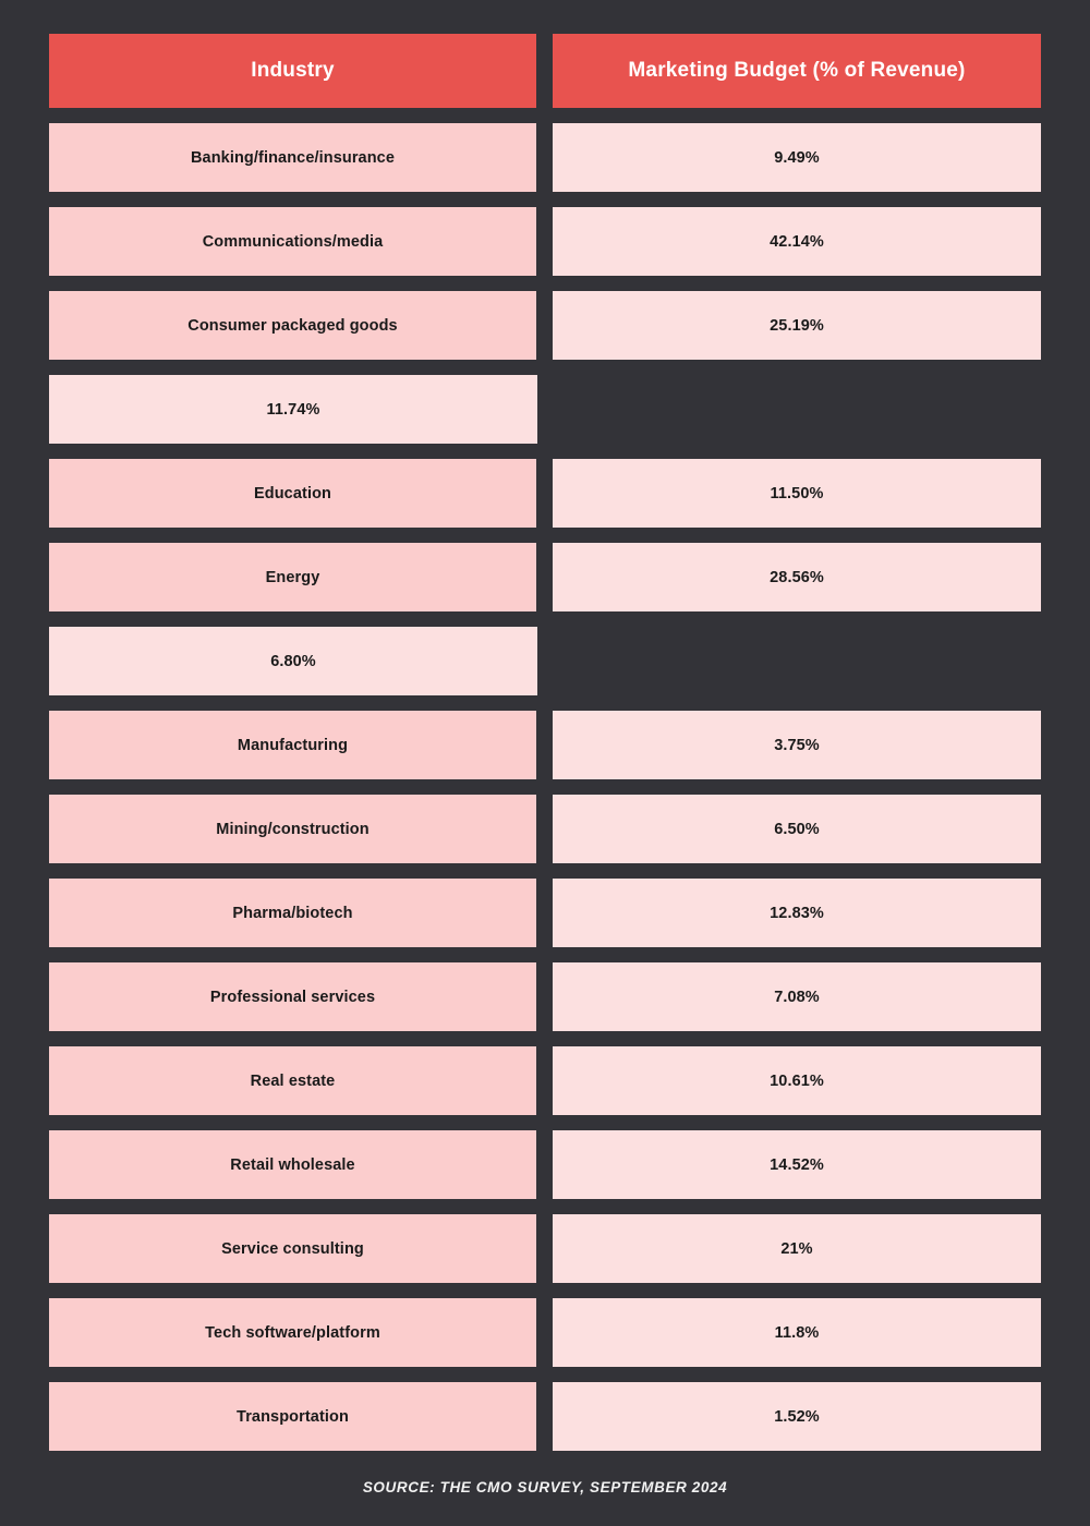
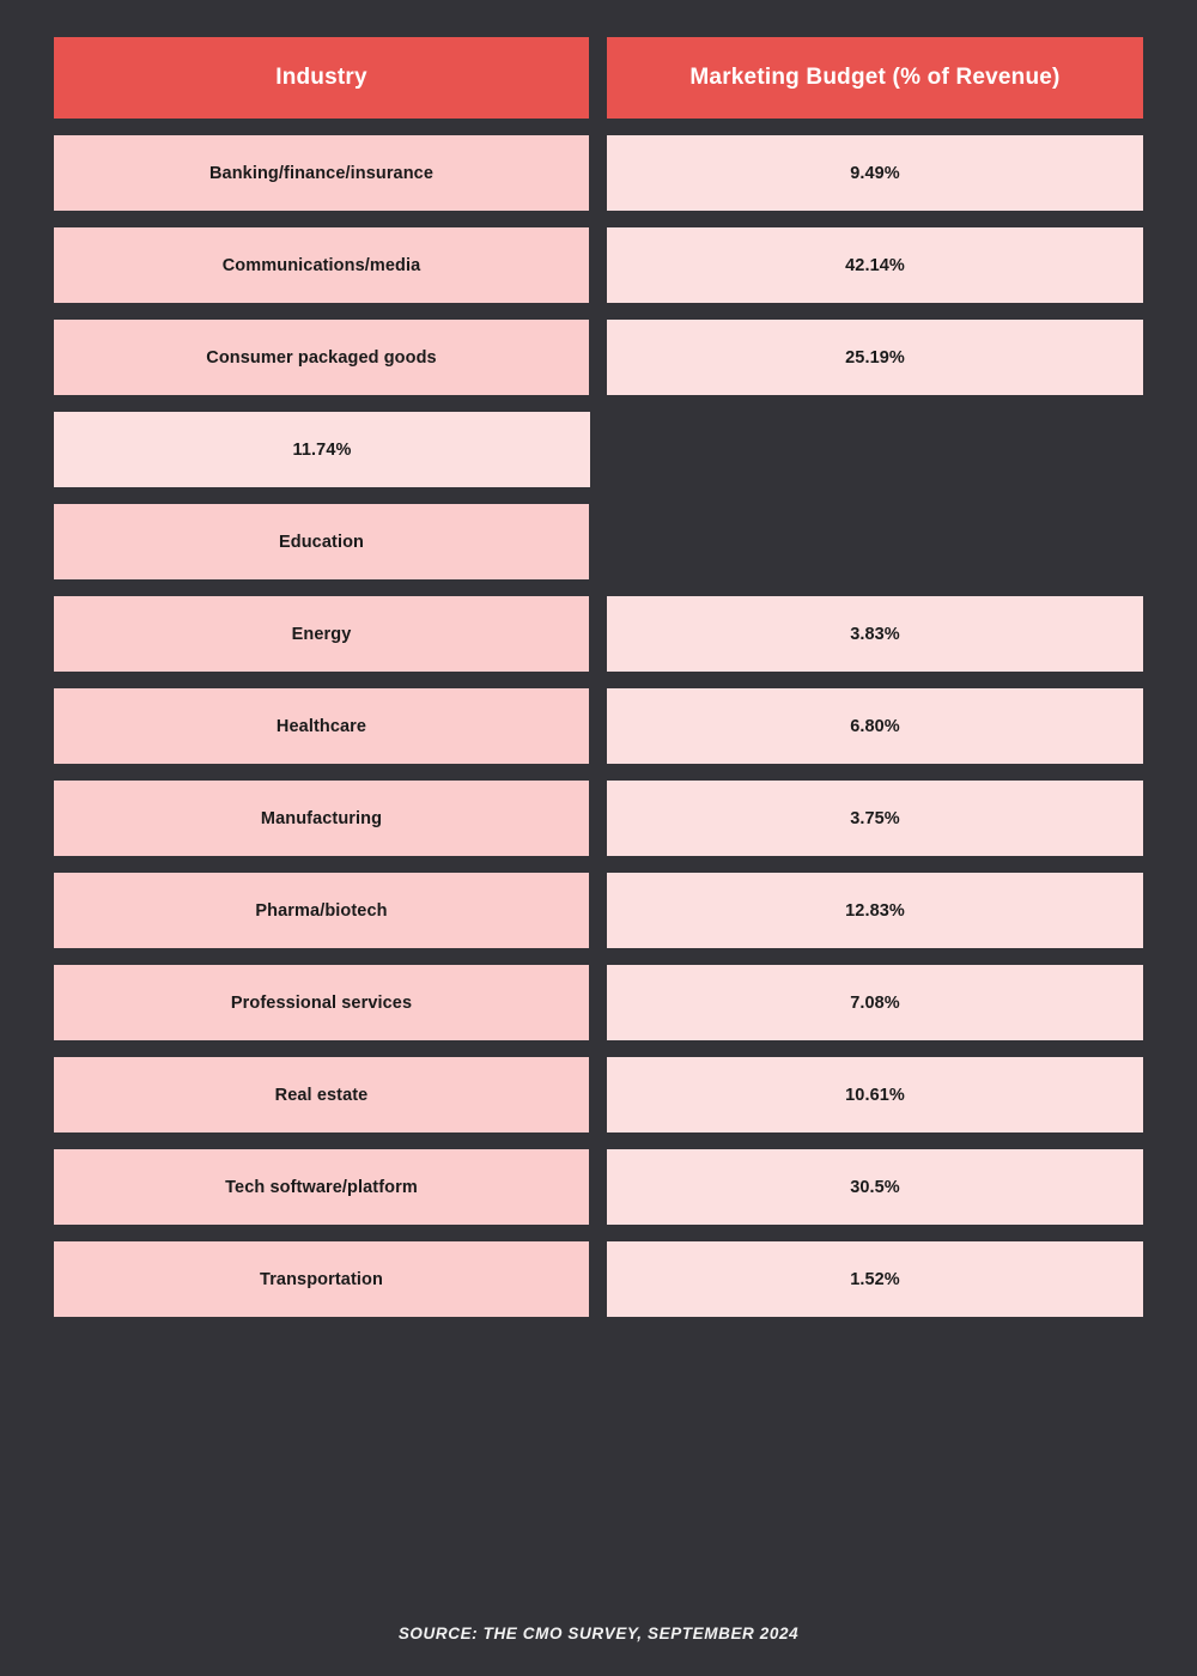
  Industry
  Marketing Budget (% of Revenue)
  Banking/finance/insurance
  9.49%
  Communications/media
  42.14%
  Consumer packaged goods
  25.19%
  11.74%
  Education
- 11.50%
  Energy
- 28.56%
+ 3.83%
+ Healthcare
  6.80%
  Manufacturing
  3.75%
- Mining/construction
- 6.50%
  Pharma/biotech
  12.83%
  Professional services
  7.08%
  Real estate
  10.61%
- Retail wholesale
- 14.52%
- Service consulting
- 21%
  Tech software/platform
- 11.8%
+ 30.5%
  Transportation
  1.52%
  SOURCE: THE CMO SURVEY, SEPTEMBER 2024
